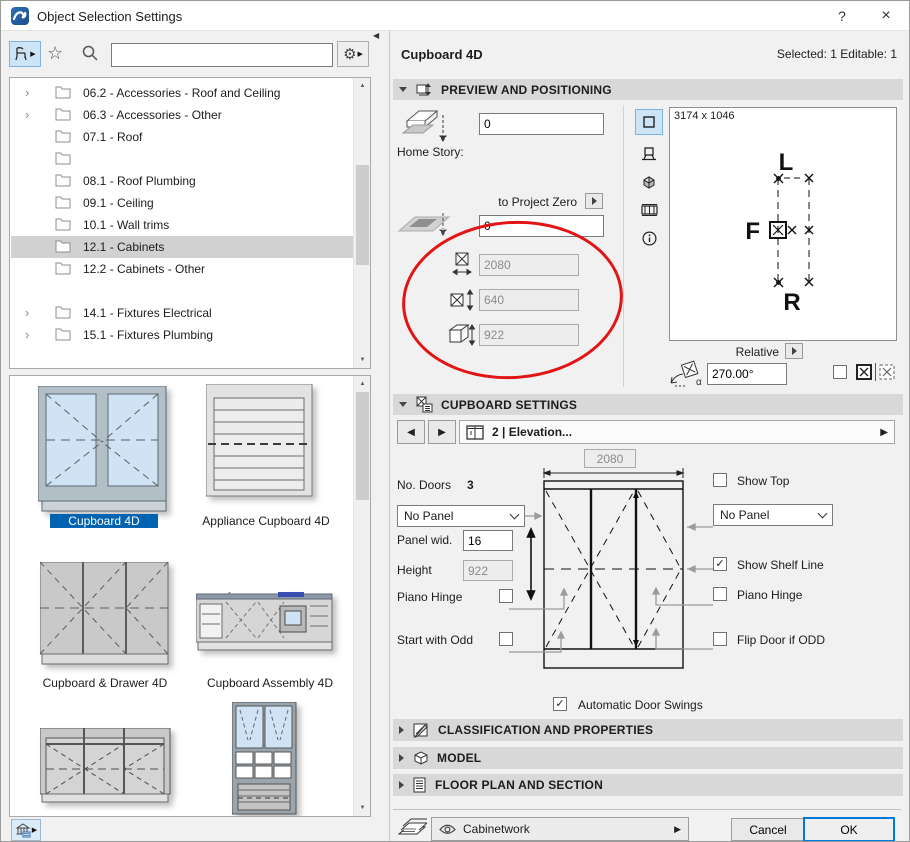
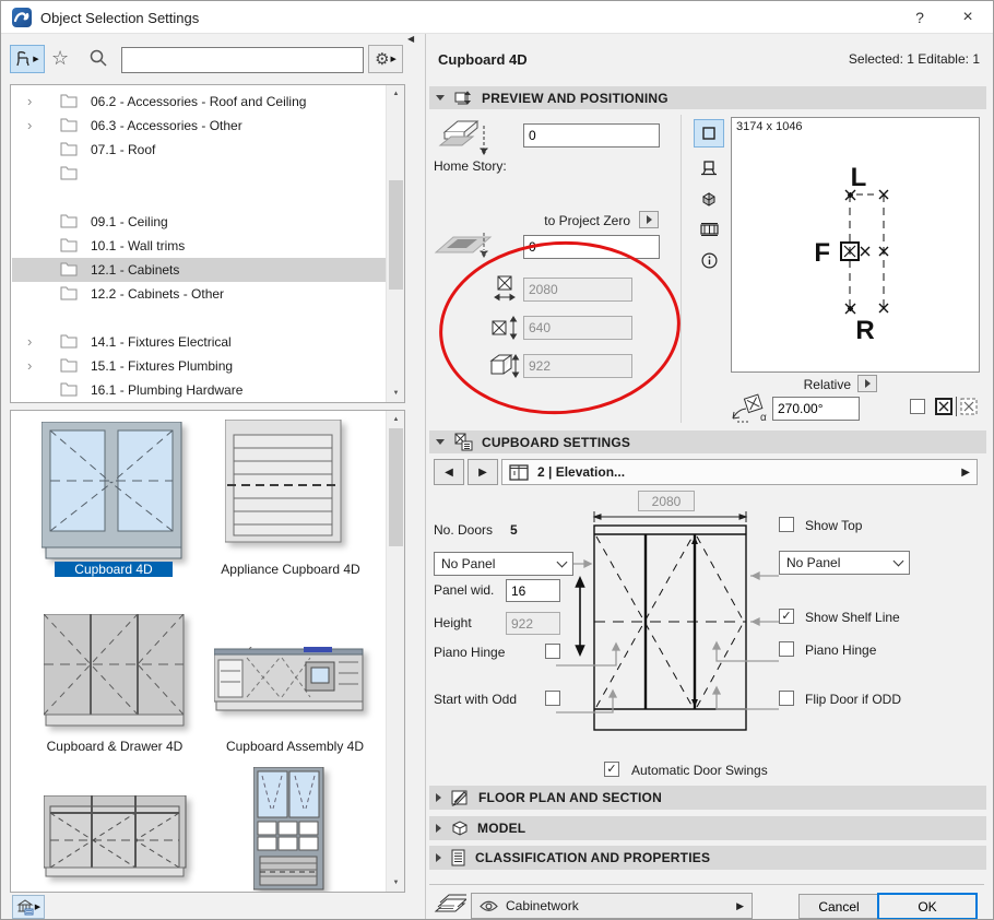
  Object Selection Settings
  ?
  ×
  ☆
  ⚙
  ◀
  ›
  06.2 - Accessories - Roof and Ceiling
  ›
  06.3 - Accessories - Other
  07.1 - Roof
- 08.1 - Roof Plumbing
  09.1 - Ceiling
  10.1 - Wall trims
  12.1 - Cabinets
  12.2 - Cabinets - Other
  ›
  14.1 - Fixtures Electrical
  ›
  15.1 - Fixtures Plumbing
+ 16.1 - Plumbing Hardware
  Cupboard 4D
  Appliance Cupboard 4D
  Cupboard & Drawer 4D
  Cupboard Assembly 4D
  Cupboard 4D
  Selected: 1 Editable: 1
  PREVIEW AND POSITIONING
  0
  Home Story:
  to Project Zero
  0
  2080
  640
  922
  3174 x 1046
  L
  F
  R
  Relative
  α
  270.00°
  CUPBOARD SETTINGS
  ◀
  ▶
  2 | Elevation...
  ▶
  2080
  No. Doors
- 3
+ 5
  No Panel
  Panel wid.
  16
  Height
  922
  Piano Hinge
  Start with Odd
  Show Top
  No Panel
  ✓
  Show Shelf Line
  Piano Hinge
  Flip Door if ODD
  ✓
  Automatic Door Swings
- CLASSIFICATION AND PROPERTIES
+ FLOOR PLAN AND SECTION
  MODEL
- FLOOR PLAN AND SECTION
+ CLASSIFICATION AND PROPERTIES
  Cabinetwork
  ▶
  Cancel
  OK
